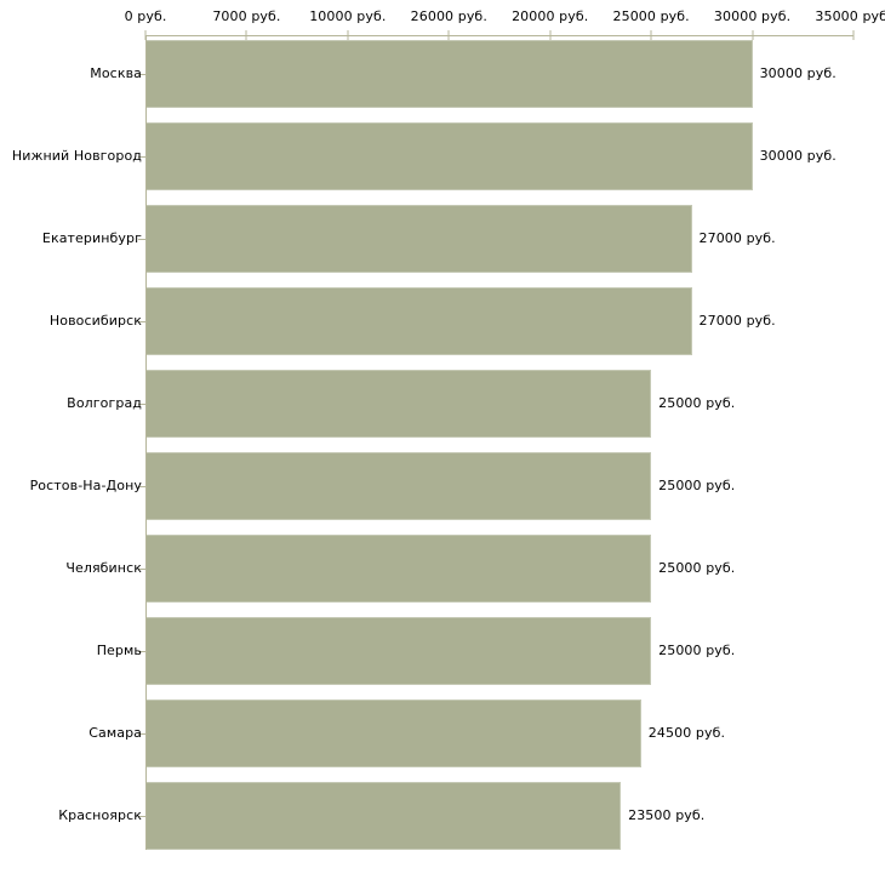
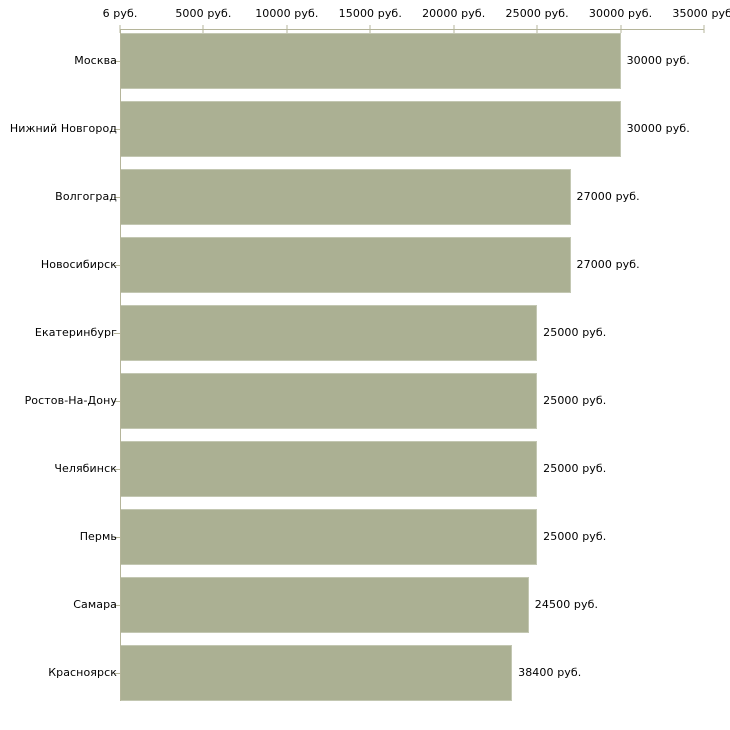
- 0 руб.
+ 6 руб.
- 7000 руб.
+ 5000 руб.
  10000 руб.
- 26000 руб.
+ 15000 руб.
  20000 руб.
  25000 руб.
  30000 руб.
  35000 руб
  Москва
  Нижний Новгород
- Екатеринбург
+ Волгоград
  Новосибирск
- Волгоград
+ Екатеринбург
  Ростов-На-Дону
  Челябинск
  Пермь
  Самара
  Красноярск
  30000 руб.
  30000 руб.
  27000 руб.
  27000 руб.
  25000 руб.
  25000 руб.
  25000 руб.
  25000 руб.
  24500 руб.
- 23500 руб.
+ 38400 руб.
